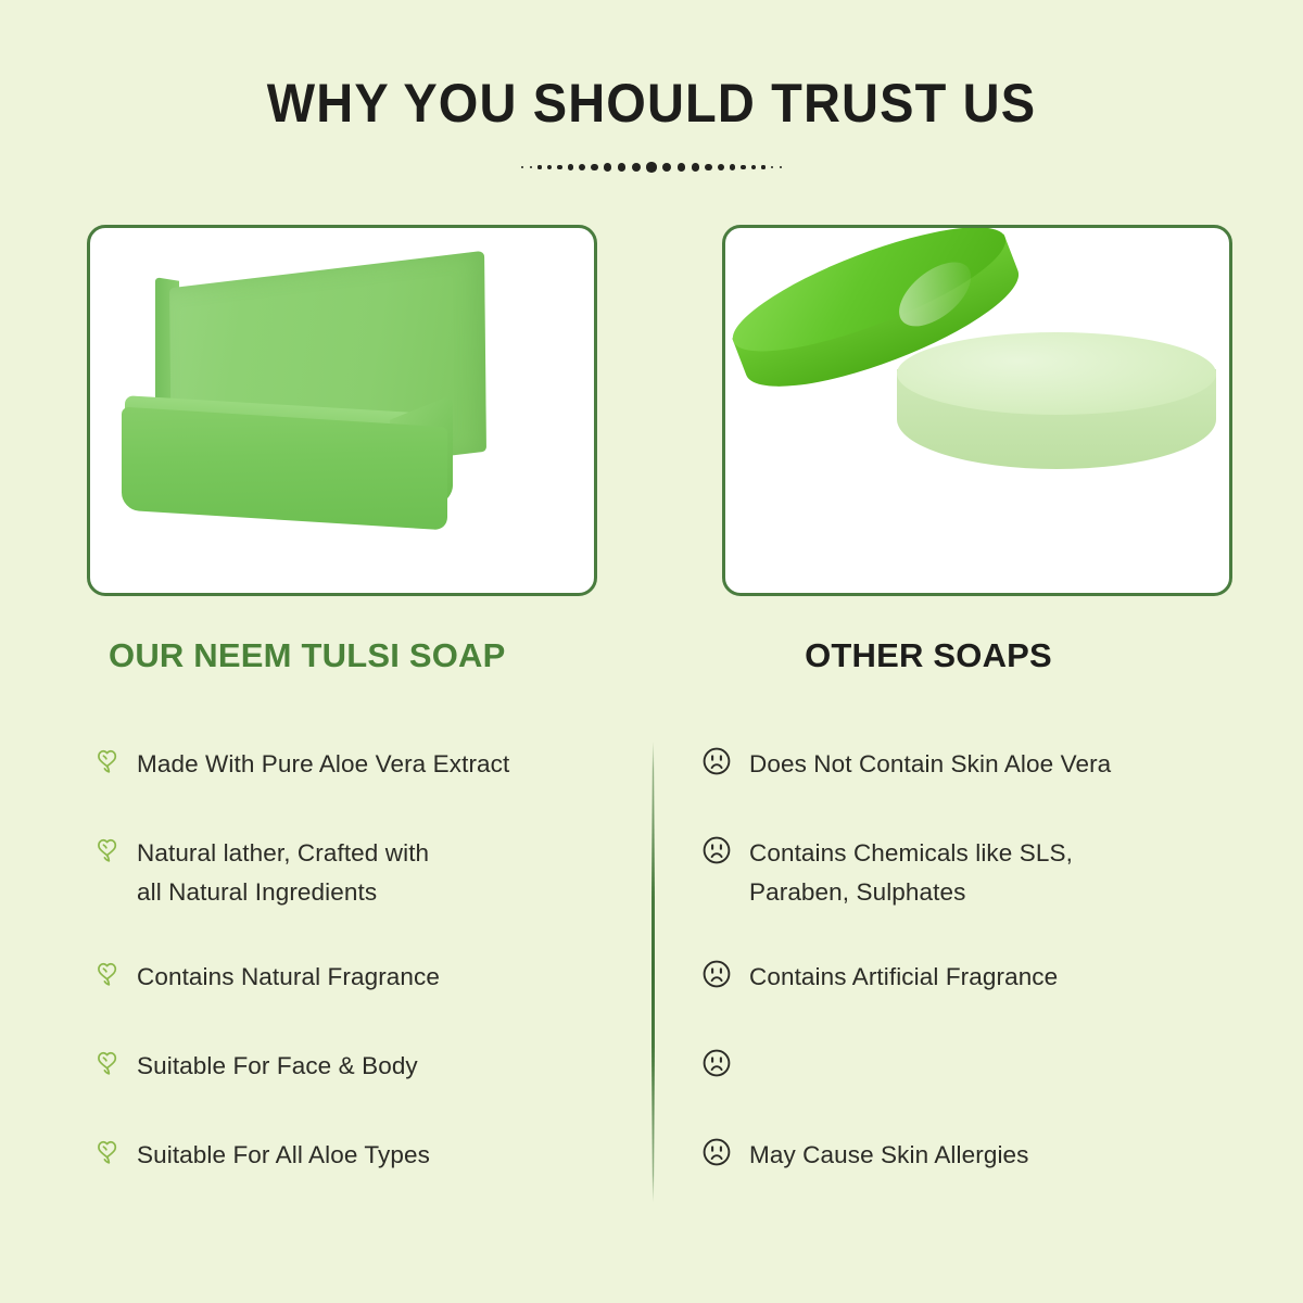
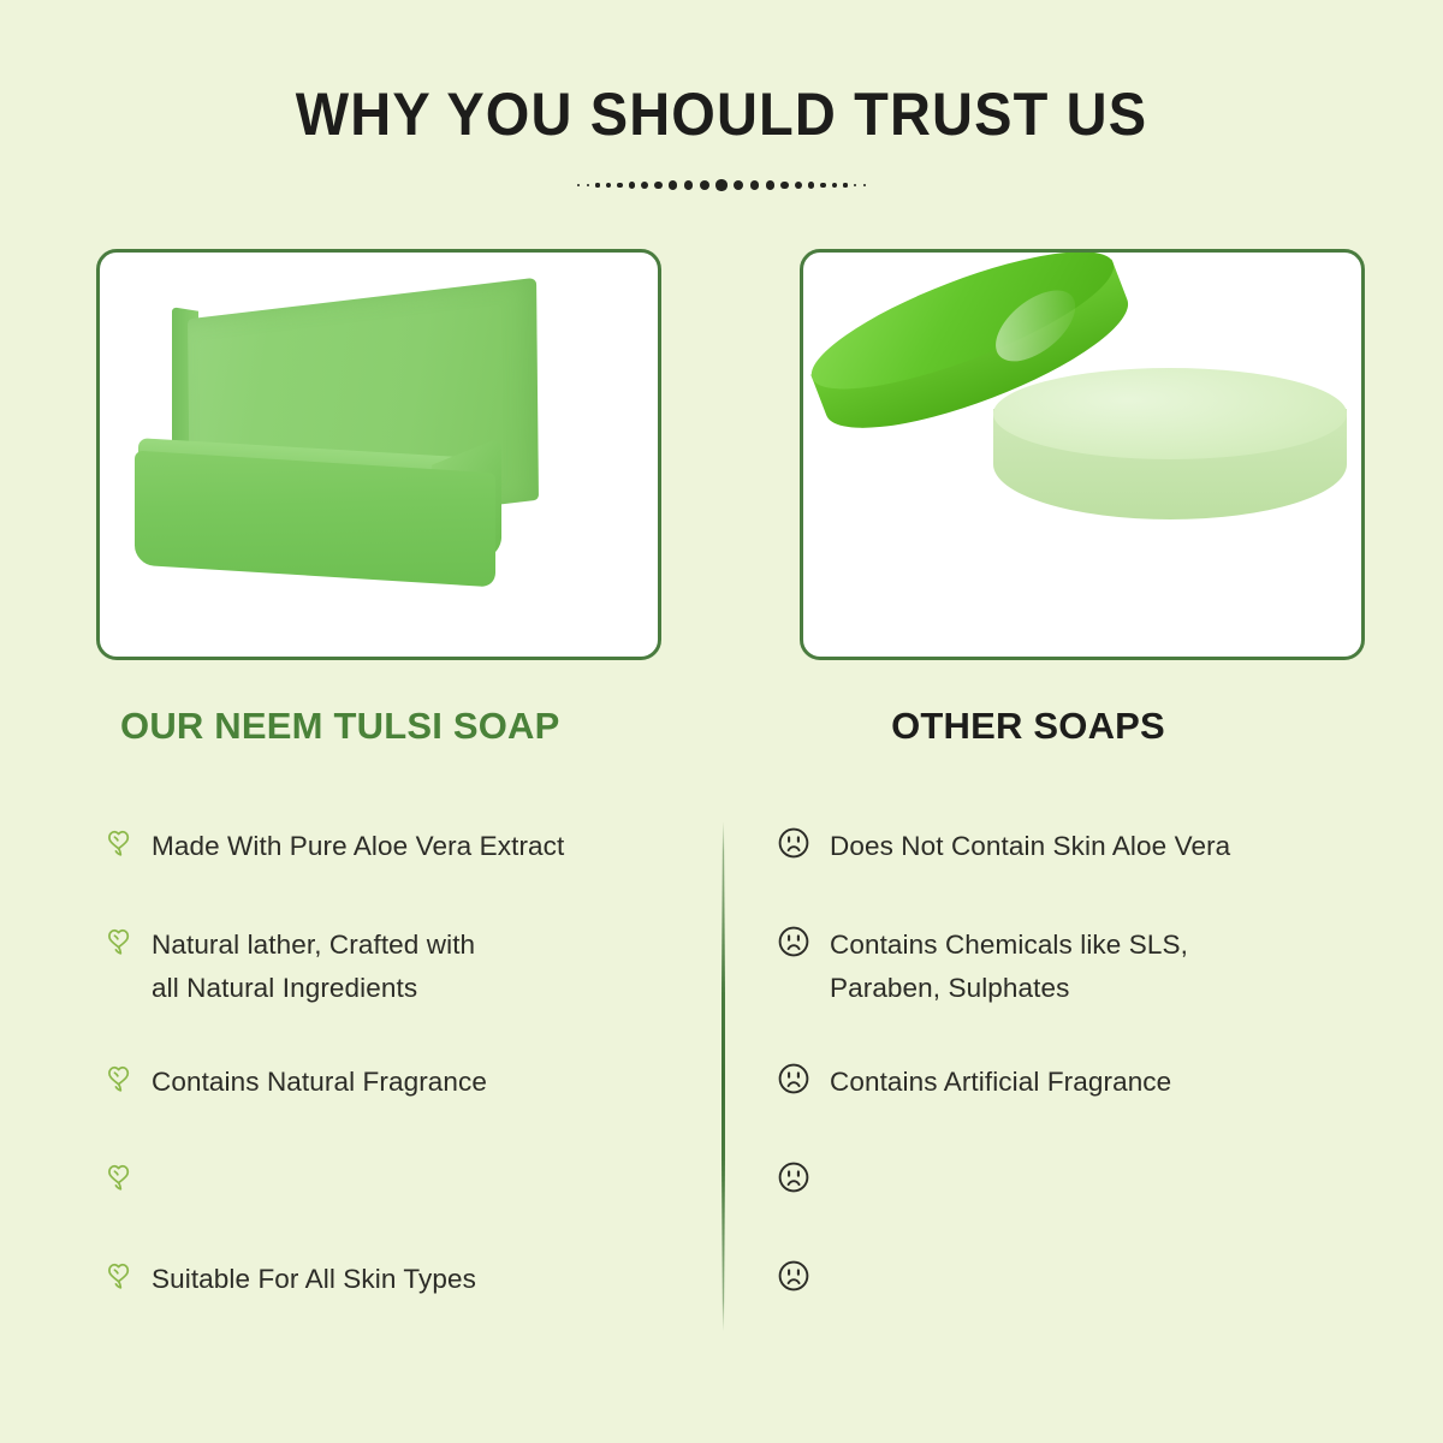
  WHY YOU SHOULD TRUST US
  OUR NEEM TULSI SOAP
  OTHER SOAPS
  Made With Pure Aloe Vera Extract
  Natural lather, Crafted with
  all Natural Ingredients
  Contains Natural Fragrance
- Suitable For Face & Body
- Suitable For All Aloe Types
+ Suitable For All Skin Types
  Does Not Contain Skin Aloe Vera
  Contains Chemicals like SLS,
  Paraben, Sulphates
  Contains Artificial Fragrance
- May Cause Skin Allergies
